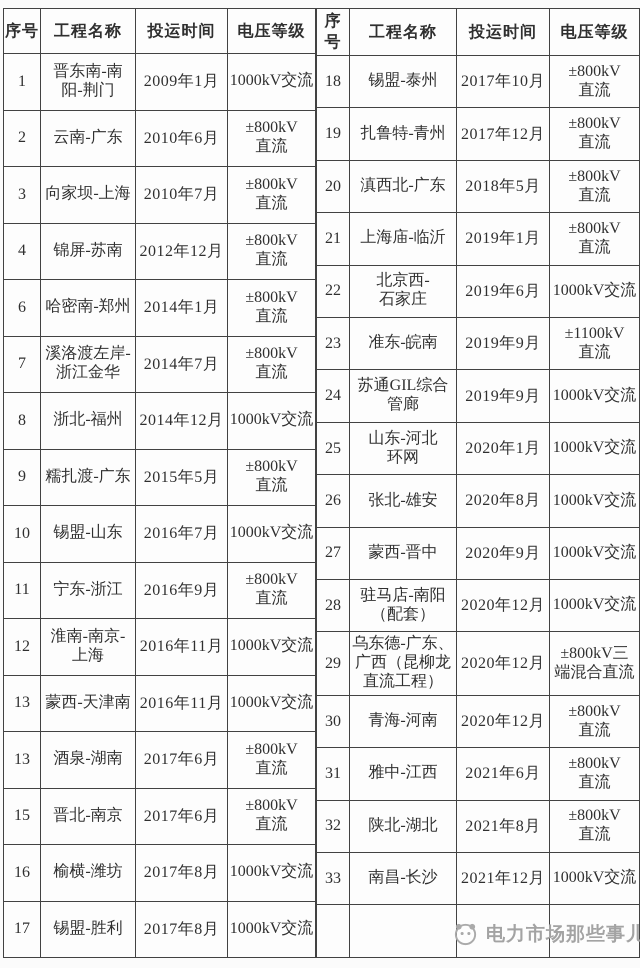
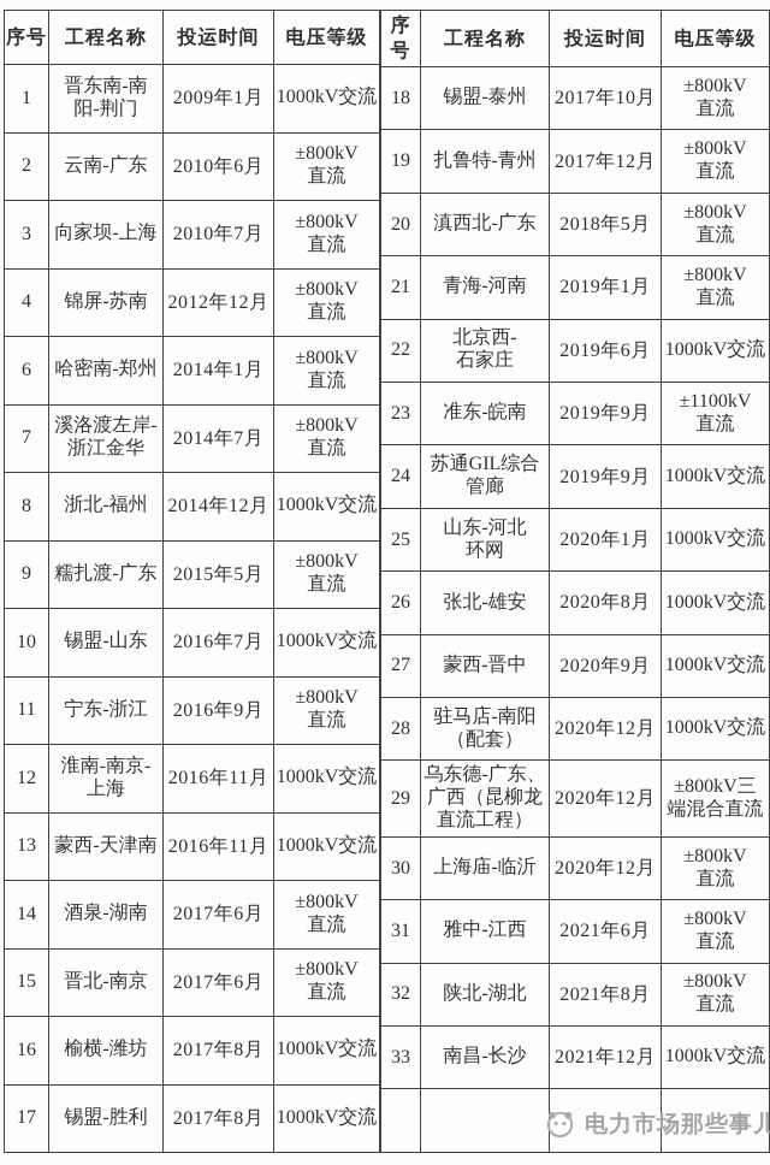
  序号	工程名称	投运时间	电压等级
  1	晋东南-南 阳-荆门	2009年1月	1000kV交流
  2	云南-广东	2010年6月	±800kV 直流
  3	向家坝-上海	2010年7月	±800kV 直流
  4	锦屏-苏南	2012年12月	±800kV 直流
  6	哈密南-郑州	2014年1月	±800kV 直流
  7	溪洛渡左岸- 浙江金华	2014年7月	±800kV 直流
  8	浙北-福州	2014年12月	1000kV交流
  9	糯扎渡-广东	2015年5月	±800kV 直流
  10	锡盟-山东	2016年7月	1000kV交流
  11	宁东-浙江	2016年9月	±800kV 直流
  12	淮南-南京- 上海	2016年11月	1000kV交流
  13	蒙西-天津南	2016年11月	1000kV交流
- 13	酒泉-湖南	2017年6月	±800kV 直流
+ 14	酒泉-湖南	2017年6月	±800kV 直流
  15	晋北-南京	2017年6月	±800kV 直流
  16	榆横-潍坊	2017年8月	1000kV交流
  17	锡盟-胜利	2017年8月	1000kV交流
  序号	工程名称	投运时间	电压等级
  18	锡盟-泰州	2017年10月	±800kV 直流
  19	扎鲁特-青州	2017年12月	±800kV 直流
  20	滇西北-广东	2018年5月	±800kV 直流
- 21	上海庙-临沂	2019年1月	±800kV 直流
+ 21	青海-河南	2019年1月	±800kV 直流
  22	北京西- 石家庄	2019年6月	1000kV交流
  23	准东-皖南	2019年9月	±1100kV 直流
  24	苏通GIL综合 管廊	2019年9月	1000kV交流
  25	山东-河北 环网	2020年1月	1000kV交流
  26	张北-雄安	2020年8月	1000kV交流
  27	蒙西-晋中	2020年9月	1000kV交流
  28	驻马店-南阳 （配套）	2020年12月	1000kV交流
  29	乌东德-广东、 广西（昆柳龙 直流工程）	2020年12月	±800kV三 端混合直流
- 30	青海-河南	2020年12月	±800kV 直流
+ 30	上海庙-临沂	2020年12月	±800kV 直流
  31	雅中-江西	2021年6月	±800kV 直流
  32	陕北-湖北	2021年8月	±800kV 直流
  33	南昌-长沙	2021年12月	1000kV交流
  电力市场那些事儿
